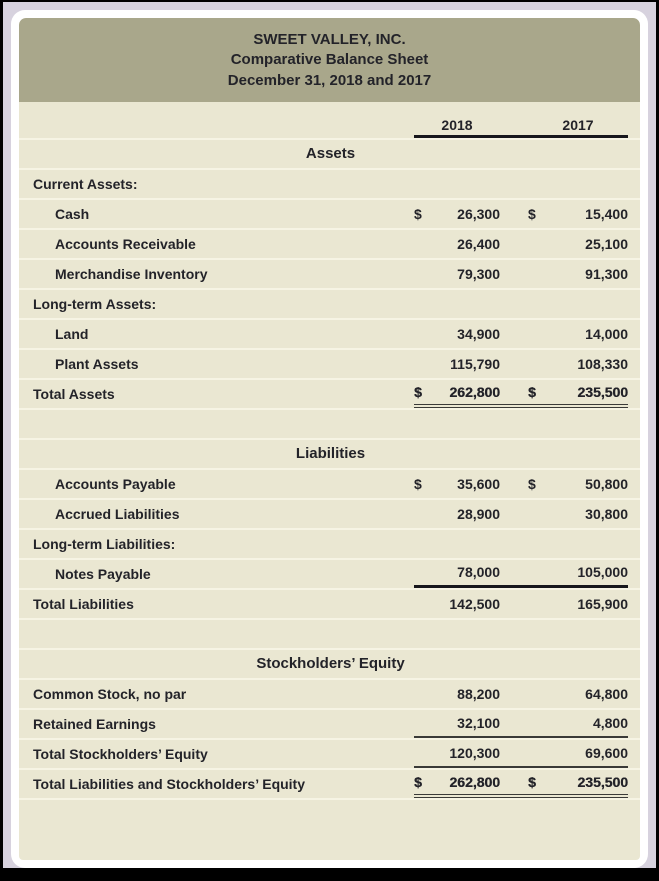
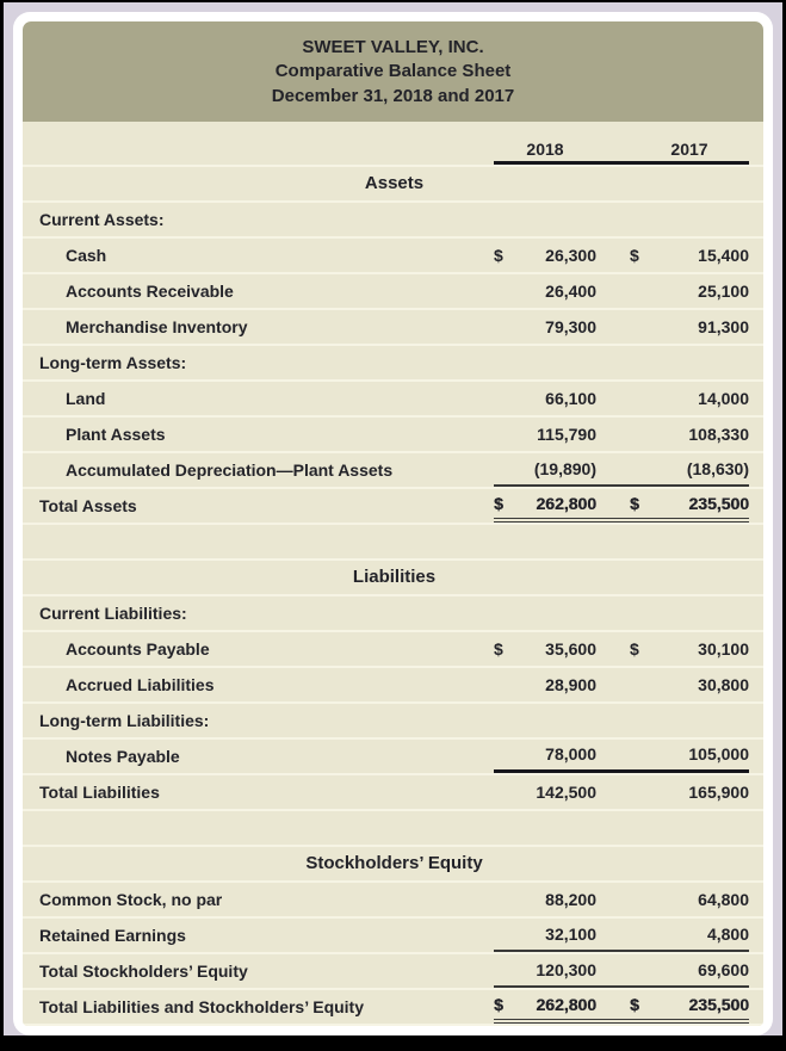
  SWEET VALLEY, INC.
  Comparative Balance Sheet
  December 31, 2018 and 2017
  2018
  2017
  Assets
  Current Assets:
  Cash
  $
  26,300
  $
  15,400
  Accounts Receivable
  26,400
  25,100
  Merchandise Inventory
  79,300
  91,300
  Long-term Assets:
  Land
- 34,900
+ 66,100
  14,000
  Plant Assets
  115,790
  108,330
+ Accumulated Depreciation—Plant Assets
+ (19,890)
+ (18,630)
  Total Assets
  $
  262,800
  $
  235,500
  Liabilities
+ Current Liabilities:
  Accounts Payable
  $
  35,600
  $
- 50,800
+ 30,100
  Accrued Liabilities
  28,900
  30,800
  Long-term Liabilities:
  Notes Payable
  78,000
  105,000
  Total Liabilities
  142,500
  165,900
  Stockholders’ Equity
  Common Stock, no par
  88,200
  64,800
  Retained Earnings
  32,100
  4,800
  Total Stockholders’ Equity
  120,300
  69,600
  Total Liabilities and Stockholders’ Equity
  $
  262,800
  $
  235,500
